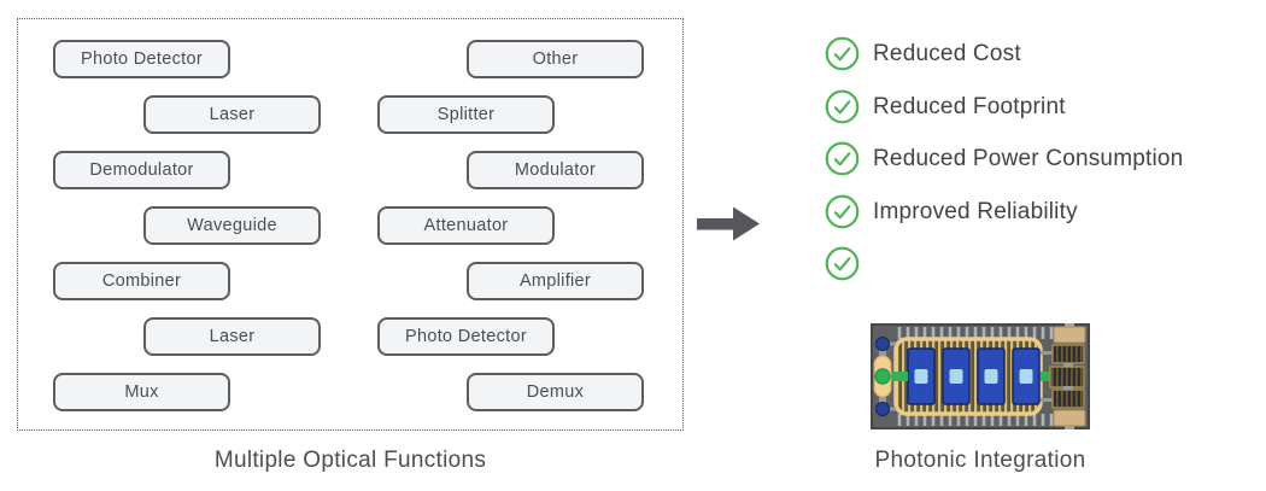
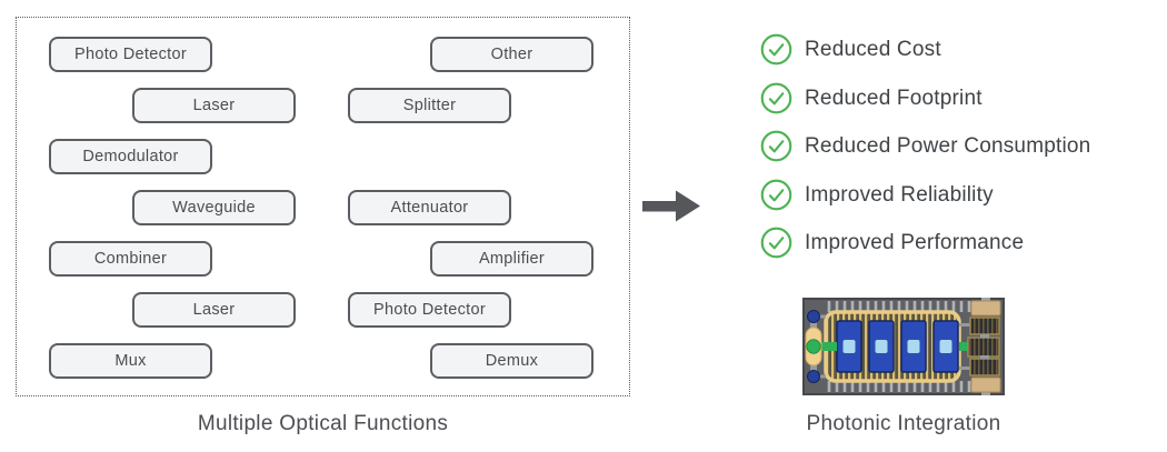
  Photo Detector
  Laser
  Demodulator
  Waveguide
  Combiner
  Laser
  Mux
  Other
  Splitter
- Modulator
  Attenuator
  Amplifier
  Photo Detector
  Demux
  Multiple Optical Functions
  Reduced Cost
  Reduced Footprint
  Reduced Power Consumption
  Improved Reliability
+ Improved Performance
  Photonic Integration
